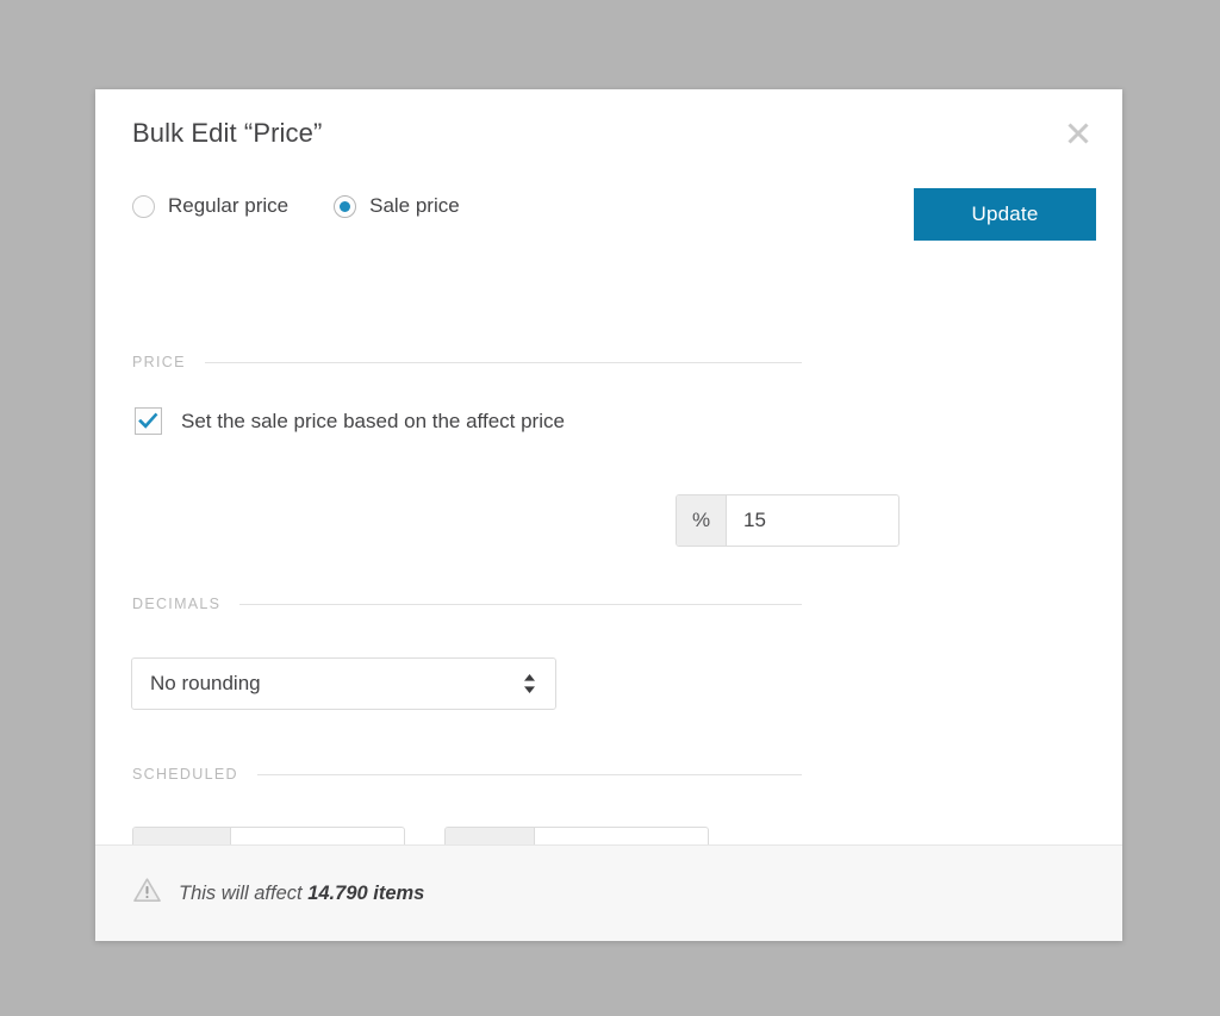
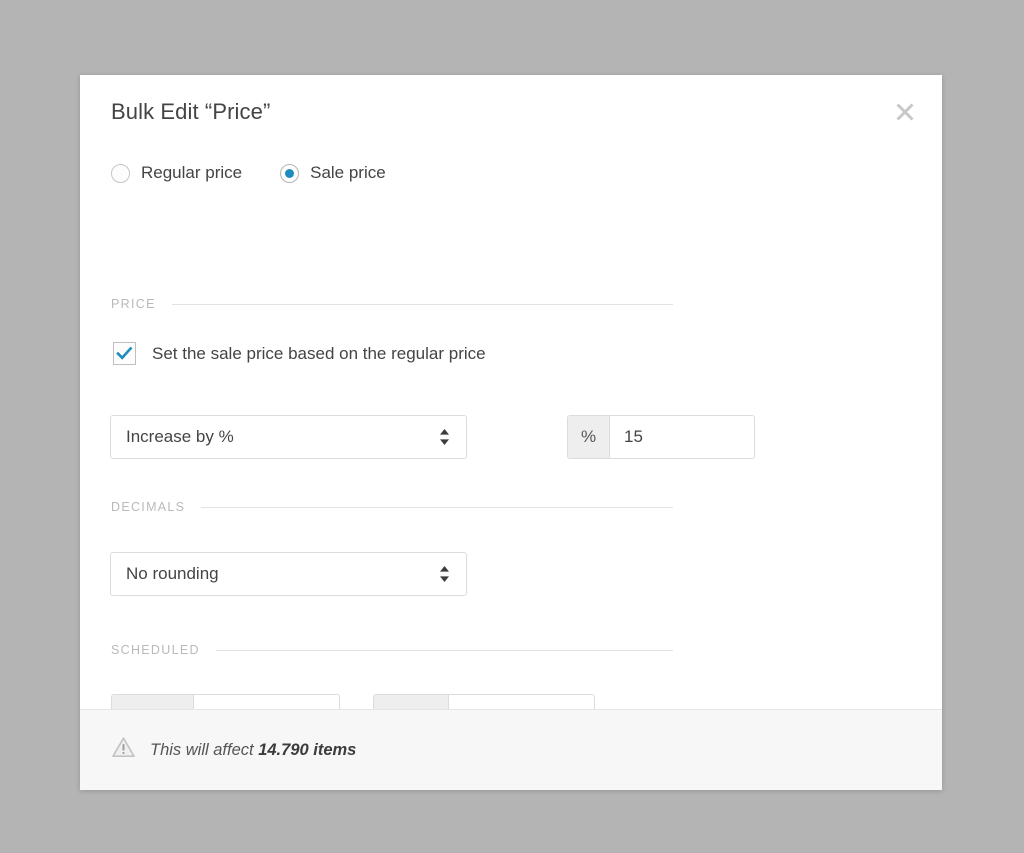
  Bulk Edit “Price”
  Regular price
  Sale price
- Update
  PRICE
- Set the sale price based on the affect price
+ Set the sale price based on the regular price
+ Increase by %
  %
  15
  DECIMALS
  No rounding
  SCHEDULED
  This will affect 14.790 items
